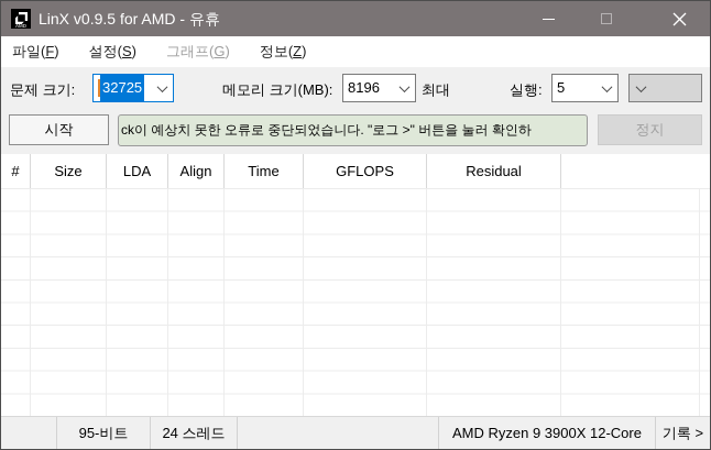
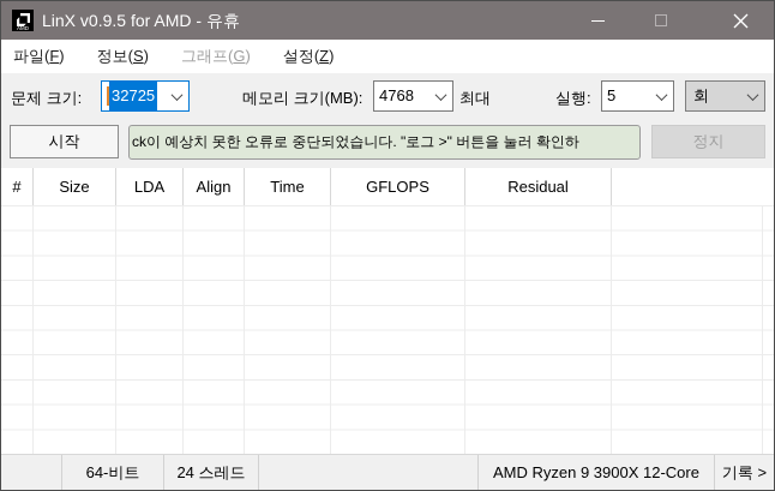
  LinX v0.9.5 for AMD - 유휴
  파일(F)
- 설정(S)
+ 정보(S)
  그래프(G)
- 정보(Z)
+ 설정(Z)
  문제 크기:
  32725
  메모리 크기(MB):
- 8196
+ 4768
  최대
  실행:
  5
+ 회
  시작
  ck이 예상치 못한 오류로 중단되었습니다. "로그 >" 버튼을 눌러 확인하
  정지
  #
  Size
  LDA
  Align
  Time
  GFLOPS
  Residual
- 95-비트
+ 64-비트
  24 스레드
  AMD Ryzen 9 3900X 12-Core
  기록 >
